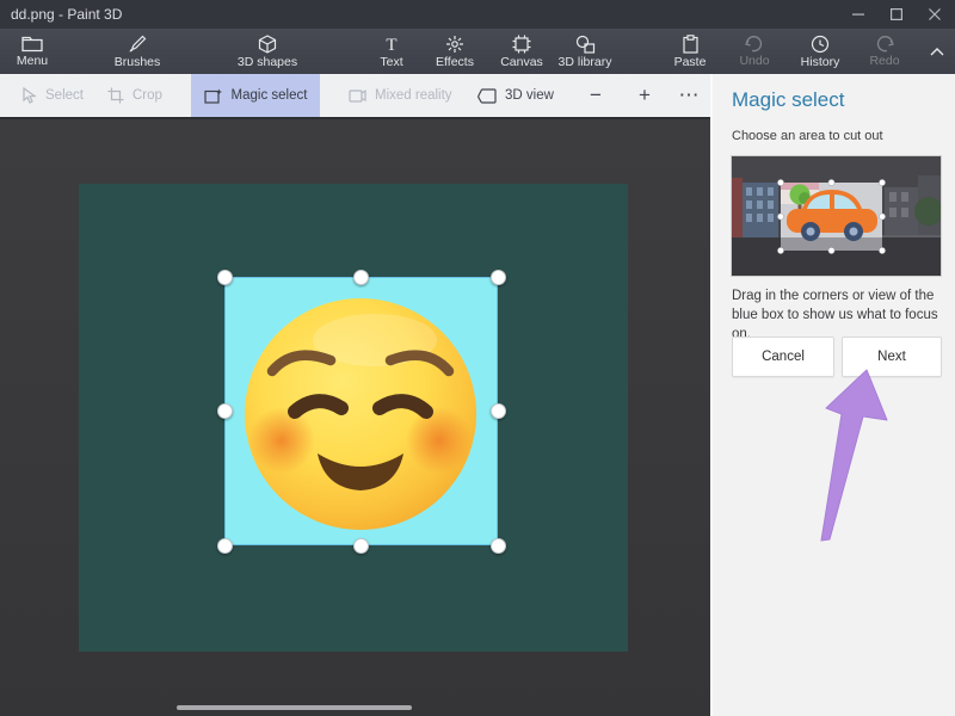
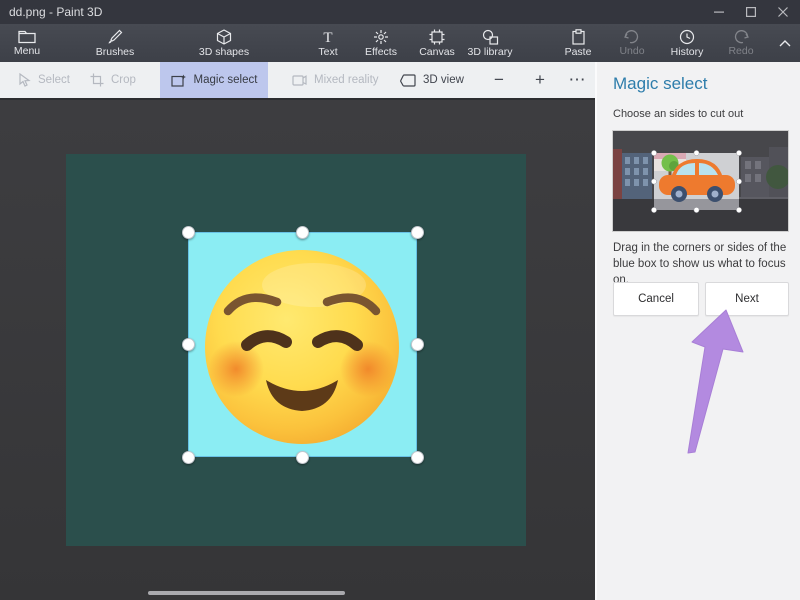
  dd.png - Paint 3D
  Menu
  Brushes
  3D shapes
  T
  Text
  Effects
  Canvas
  3D library
  Paste
  Undo
  History
  Redo
  Select
  Crop
  Magic select
  Mixed reality
  3D view
  −
  +
  ⋯
  Magic select
- Choose an area to cut out
+ Choose an sides to cut out
- Drag in the corners or view of the blue box to show us what to focus on.
+ Drag in the corners or sides of the blue box to show us what to focus on.
  Cancel
  Next
